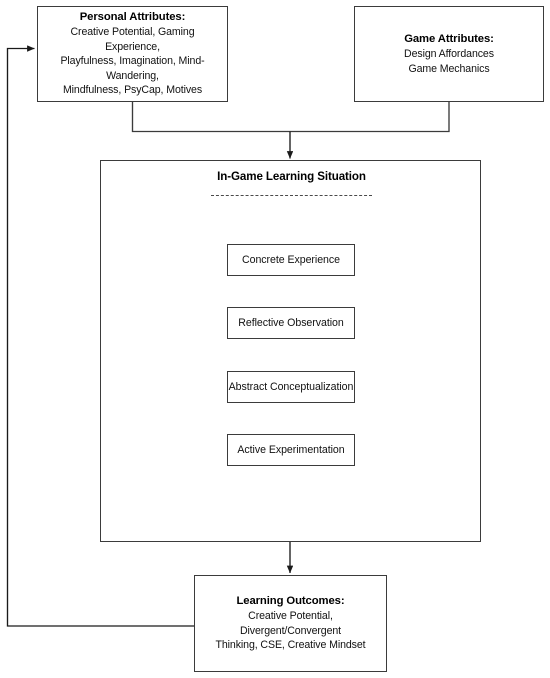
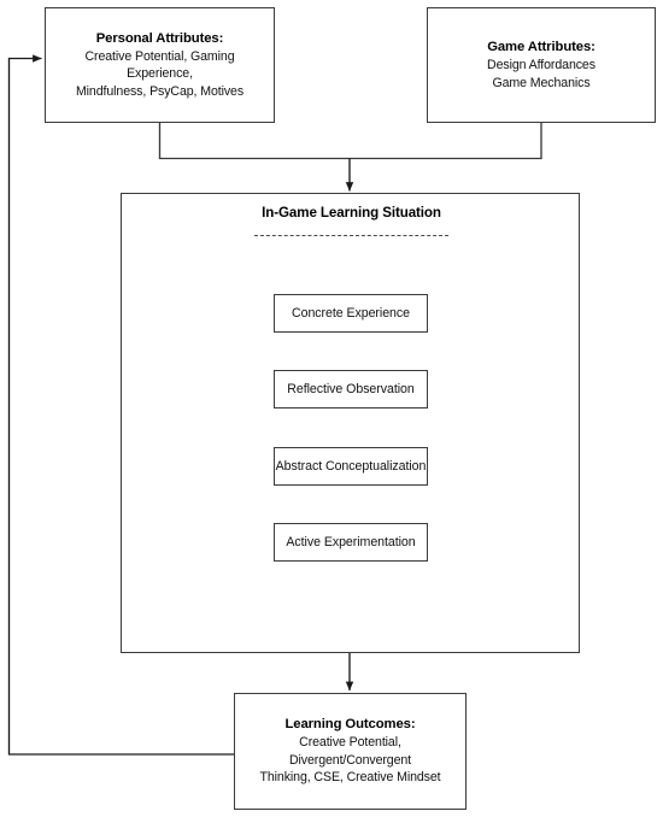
  Personal Attributes:
  Creative Potential, Gaming Experience,
- Playfulness, Imagination, Mind-Wandering,
  Mindfulness, PsyCap, Motives
  Game Attributes:
  Design Affordances
  Game Mechanics
  In-Game Learning Situation
  Concrete Experience
  Reflective Observation
  Abstract Conceptualization
  Active Experimentation
  Learning Outcomes:
  Creative Potential, Divergent/Convergent
  Thinking, CSE, Creative Mindset
